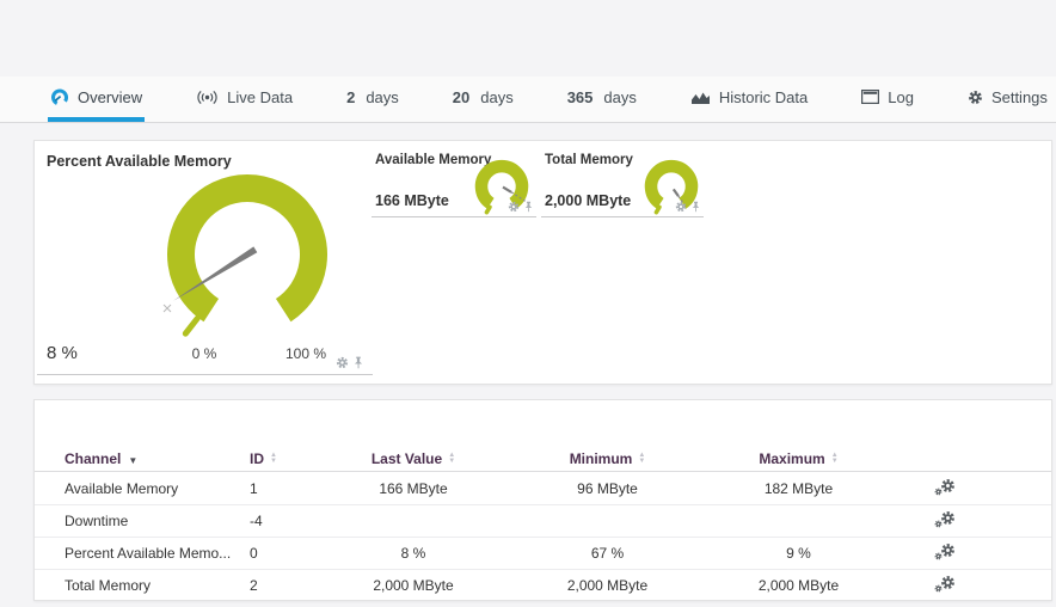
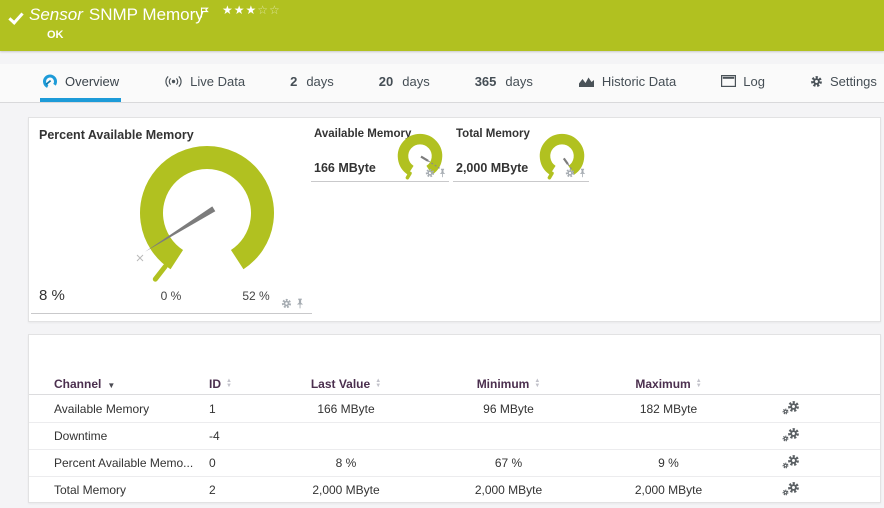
+ Sensor SNMP Memory
+ ★★★☆☆
+ OK
  Overview
  Live Data
  2
  days
  20
  days
  365
  days
  Historic Data
  Log
  Settings
  Percent Available Memory
  8 %
  0 %
- 100 %
+ 52 %
  Available Memory
  166 MByte
  Total Memory
  2,000 MByte
  Channel ▼
  ID
  Last Value
  Minimum
  Maximum
  Available Memory
  1
  166 MByte
  96 MByte
  182 MByte
  Downtime
  -4
  Percent Available Memo...
  0
  8 %
  67 %
  9 %
  Total Memory
  2
  2,000 MByte
  2,000 MByte
  2,000 MByte
